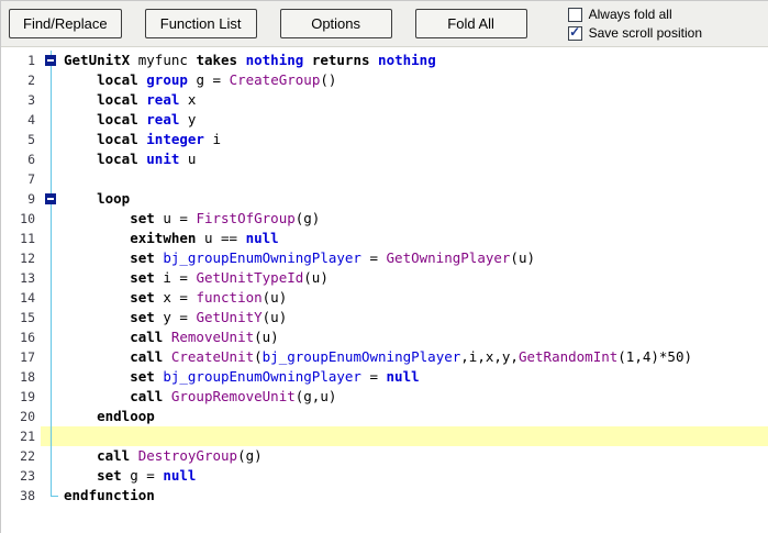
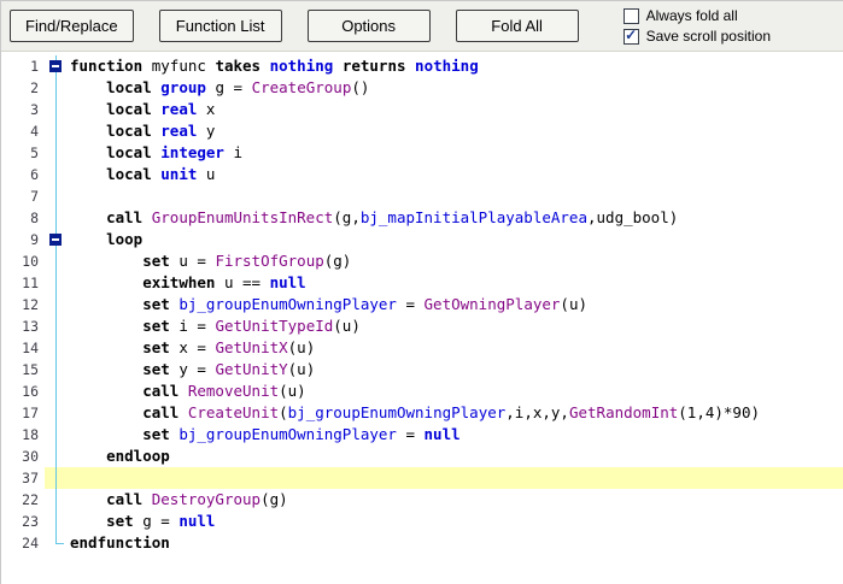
  Find/Replace
  Function List
  Options
  Fold All
  Always fold all
  Save scroll position
  1
- GetUnitX myfunc takes nothing returns nothing
+ function myfunc takes nothing returns nothing
  2
  local group g = CreateGroup()
  3
  local real x
  4
  local real y
  5
  local integer i
  6
  local unit u
  7
+ 8
+ call GroupEnumUnitsInRect(g,bj_mapInitialPlayableArea,udg_bool)
  9
  loop
  10
  set u = FirstOfGroup(g)
  11
  exitwhen u == null
  12
  set bj_groupEnumOwningPlayer = GetOwningPlayer(u)
  13
  set i = GetUnitTypeId(u)
  14
- set x = function(u)
+ set x = GetUnitX(u)
  15
  set y = GetUnitY(u)
  16
  call RemoveUnit(u)
  17
- call CreateUnit(bj_groupEnumOwningPlayer,i,x,y,GetRandomInt(1,4)*50)
+ call CreateUnit(bj_groupEnumOwningPlayer,i,x,y,GetRandomInt(1,4)*90)
  18
  set bj_groupEnumOwningPlayer = null
- 19
- call GroupRemoveUnit(g,u)
- 20
+ 30
  endloop
- 21
+ 37
  22
  call DestroyGroup(g)
  23
  set g = null
- 38
+ 24
  endfunction
